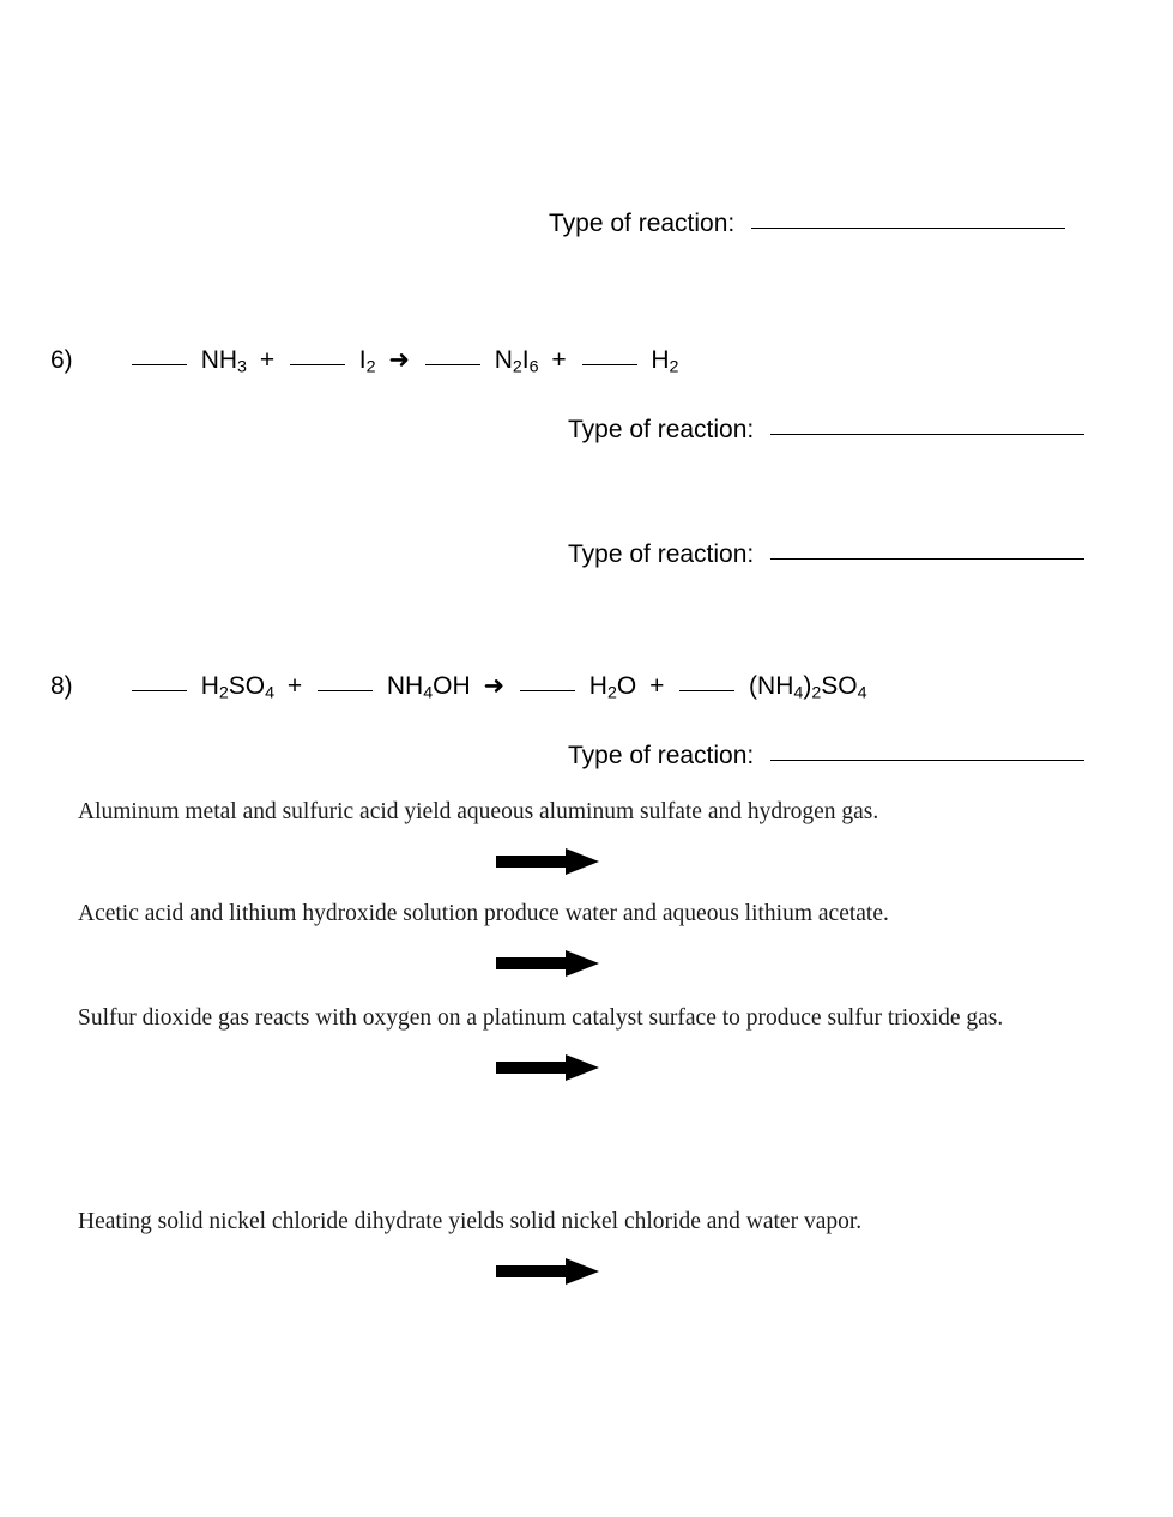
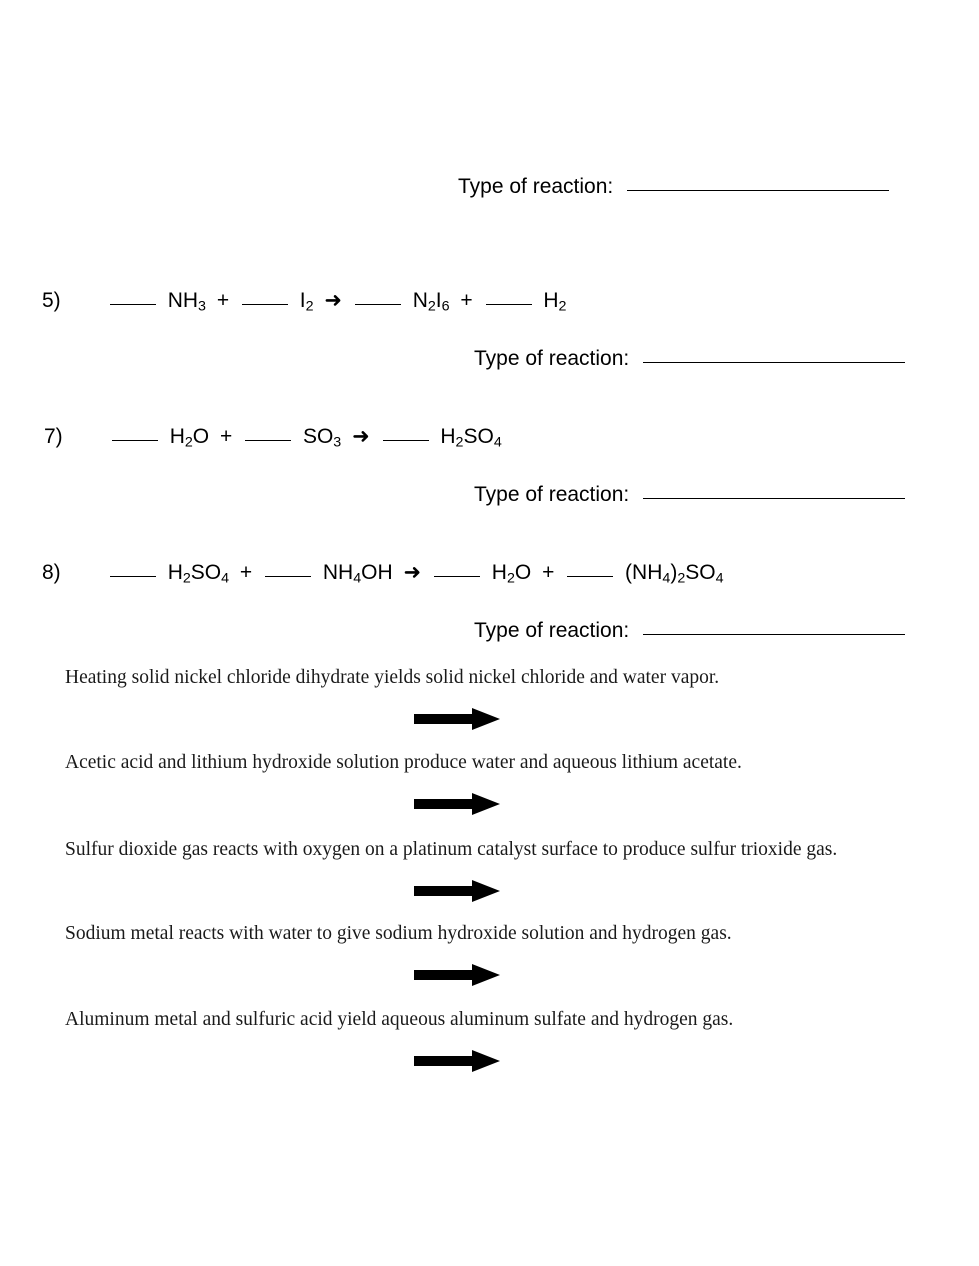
  Type of reaction:
- 6) NH3 + I2 ➜ N2I6 + H2
+ 5) NH3 + I2 ➜ N2I6 + H2
  Type of reaction:
+ 7) H2O + SO3 ➜ H2SO4
  Type of reaction:
  8) H2SO4 + NH4OH ➜ H2O + (NH4)2SO4
  Type of reaction:
- Aluminum metal and sulfuric acid yield aqueous aluminum sulfate and hydrogen gas.
+ Heating solid nickel chloride dihydrate yields solid nickel chloride and water vapor.
  Acetic acid and lithium hydroxide solution produce water and aqueous lithium acetate.
  Sulfur dioxide gas reacts with oxygen on a platinum catalyst surface to produce sulfur trioxide gas.
+ Sodium metal reacts with water to give sodium hydroxide solution and hydrogen gas.
- Heating solid nickel chloride dihydrate yields solid nickel chloride and water vapor.
+ Aluminum metal and sulfuric acid yield aqueous aluminum sulfate and hydrogen gas.
